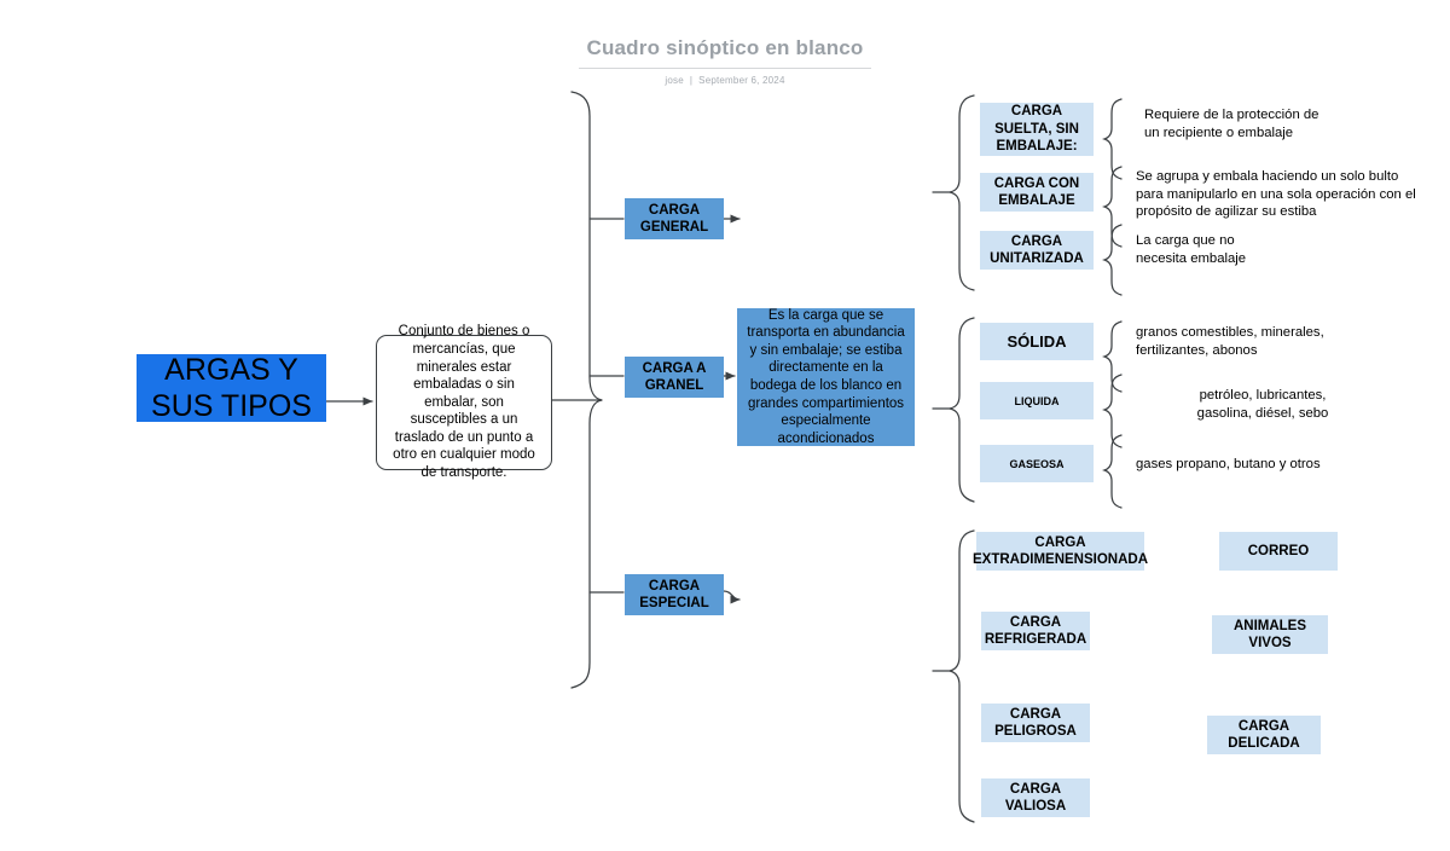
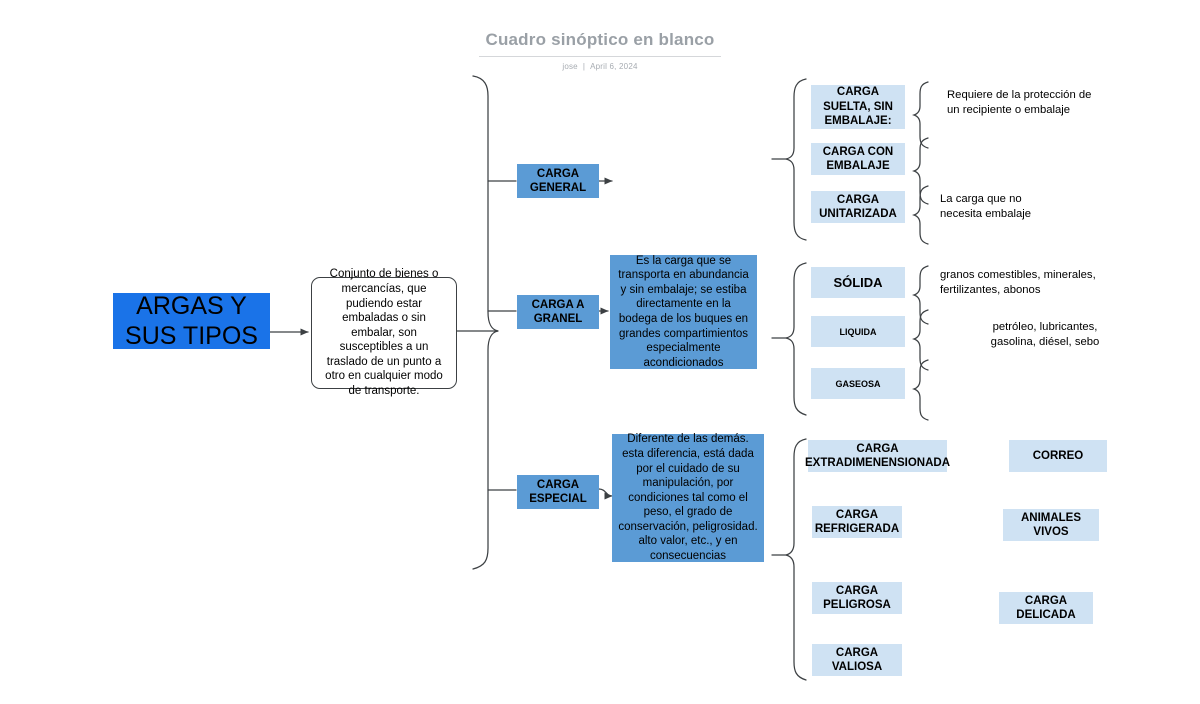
  Cuadro sinóptico en blanco
- jose | September 6, 2024
+ jose | April 6, 2024
  ARGAS Y
  SUS TIPOS
- Conjunto de bienes o mercancías, que minerales estar embaladas o sin embalar, son susceptibles a un traslado de un punto a otro en cualquier modo de transporte.
+ Conjunto de bienes o mercancías, que pudiendo estar embaladas o sin embalar, son susceptibles a un traslado de un punto a otro en cualquier modo de transporte.
  CARGA
  GENERAL
  CARGA
  SUELTA, SIN
  EMBALAJE:
  Requiere de la protección de
  un recipiente o embalaje
  CARGA CON
  EMBALAJE
- Se agrupa y embala haciendo un solo bulto
- para manipularlo en una sola operación con el
- propósito de agilizar su estiba
  CARGA
  UNITARIZADA
  La carga que no
  necesita embalaje
  CARGA A
  GRANEL
- Es la carga que se transporta en abundancia y sin embalaje; se estiba directamente en la bodega de los blanco en grandes compartimientos especialmente acondicionados
+ Es la carga que se transporta en abundancia y sin embalaje; se estiba directamente en la bodega de los buques en grandes compartimientos especialmente acondicionados
  SÓLIDA
  granos comestibles, minerales,
  fertilizantes, abonos
  LIQUIDA
  petróleo, lubricantes,
  gasolina, diésel, sebo
  GASEOSA
- gases propano, butano y otros
  CARGA
  ESPECIAL
+ Diferente de las demás. esta diferencia, está dada por el cuidado de su manipulación, por condiciones tal como el peso, el grado de conservación, peligrosidad. alto valor, etc., y en consecuencias
  CARGA
  EXTRADIMENENSIONADA
  CARGA
  REFRIGERADA
  CARGA
  PELIGROSA
  CARGA
  VALIOSA
  CORREO
  ANIMALES
  VIVOS
  CARGA
  DELICADA
